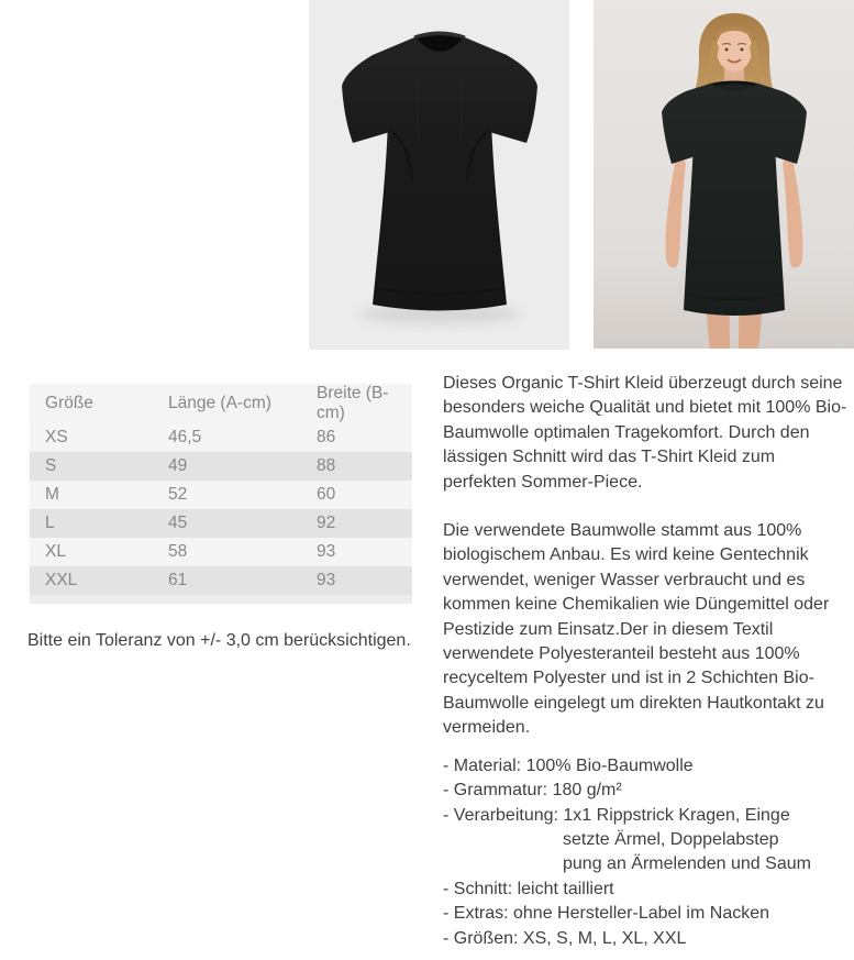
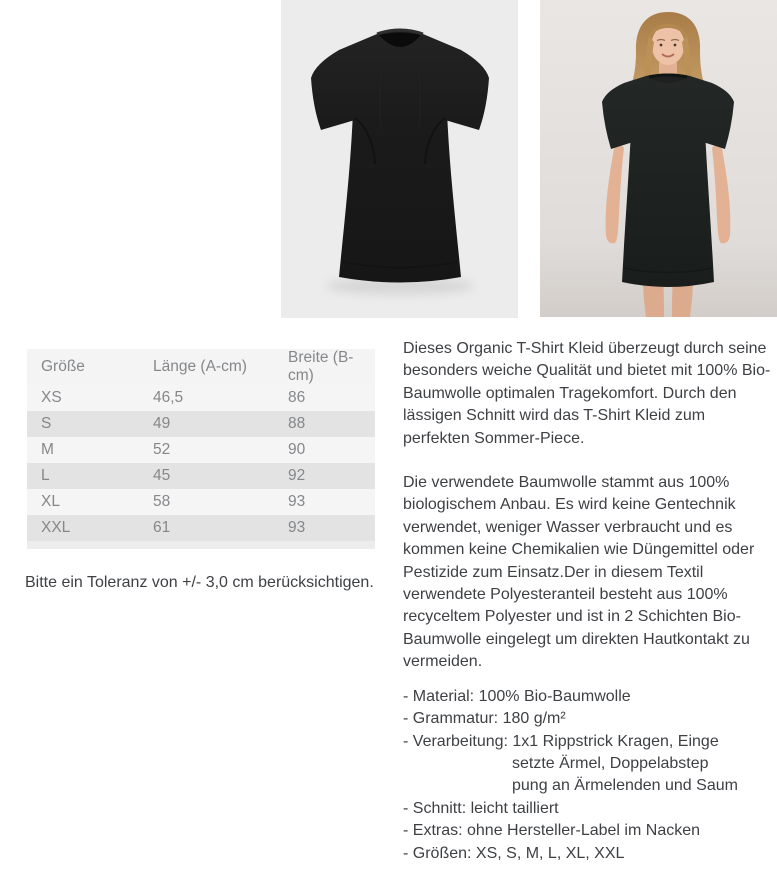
  Größe	Länge (A-cm)	Breite (B-cm)
  XS	46,5	86
  S	49	88
- M	52	60
+ M	52	90
  L	45	92
  XL	58	93
  XXL	61	93
  Bitte ein Toleranz von +/- 3,0 cm berücksichtigen.
  Dieses Organic T-Shirt Kleid überzeugt durch seine besonders weiche Qualität und bietet mit 100% Bio-Baumwolle optimalen Tragekomfort. Durch den lässigen Schnitt wird das T-Shirt Kleid zum perfekten Sommer-Piece.
  Die verwendete Baumwolle stammt aus 100% biologischem Anbau. Es wird keine Gentechnik verwendet, weniger Wasser verbraucht und es kommen keine Chemikalien wie Düngemittel oder Pestizide zum Einsatz.Der in diesem Textil verwendete Polyesteranteil besteht aus 100% recyceltem Polyester und ist in 2 Schichten Bio-Baumwolle eingelegt um direkten Hautkon­takt zu vermeiden.
  - Material: 100% Bio-Baumwolle
  - Grammatur: 180 g/m²
  - Verarbeitung: 1x1 Rippstrick Kragen, Einge
  setzte Ärmel, Doppelabstep
  pung an Ärmelenden und Saum
  - Schnitt: leicht tailliert
  - Extras: ohne Hersteller-Label im Nacken
  - Größen: XS, S, M, L, XL, XXL
